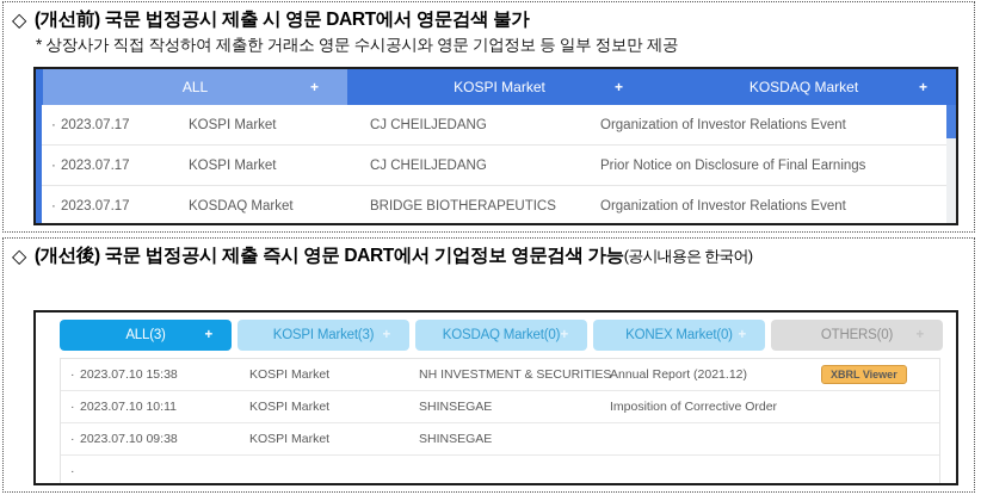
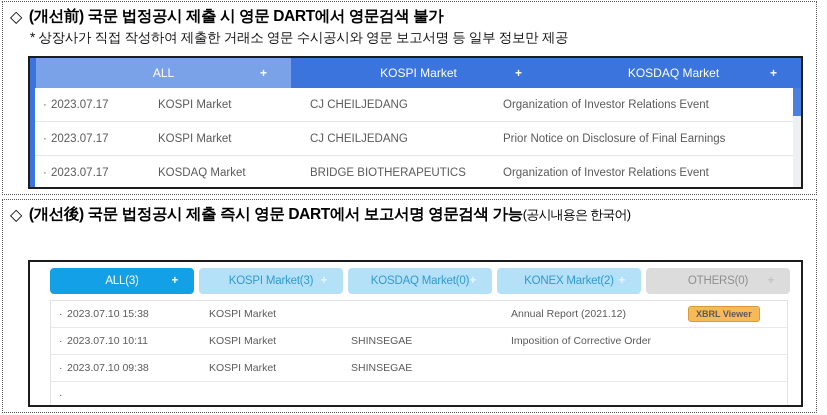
  ◇ (개선前) 국문 법정공시 제출 시 영문 DART에서 영문검색 불가
- * 상장사가 직접 작성하여 제출한 거래소 영문 수시공시와 영문 기업정보 등 일부 정보만 제공
+ * 상장사가 직접 작성하여 제출한 거래소 영문 수시공시와 영문 보고서명 등 일부 정보만 제공
  ALL
  +
  KOSPI Market
  +
  KOSDAQ Market
  +
  ·
  2023.07.17
  KOSPI Market
  CJ CHEILJEDANG
  Organization of Investor Relations Event
  ·
  2023.07.17
  KOSPI Market
  CJ CHEILJEDANG
  Prior Notice on Disclosure of Final Earnings
  ·
  2023.07.17
  KOSDAQ Market
  BRIDGE BIOTHERAPEUTICS
  Organization of Investor Relations Event
- ◇ (개선後) 국문 법정공시 제출 즉시 영문 DART에서 기업정보 영문검색 가능(공시내용은 한국어)
+ ◇ (개선後) 국문 법정공시 제출 즉시 영문 DART에서 보고서명 영문검색 가능(공시내용은 한국어)
  ALL(3)
  +
  KOSPI Market(3)
  +
  KOSDAQ Market(0)
  +
- KONEX Market(0)
+ KONEX Market(2)
  +
  OTHERS(0)
  +
  ·
  2023.07.10 15:38
  KOSPI Market
- NH INVESTMENT & SECURITIES
  Annual Report (2021.12)
  XBRL Viewer
  ·
  2023.07.10 10:11
  KOSPI Market
  SHINSEGAE
  Imposition of Corrective Order
  ·
  2023.07.10 09:38
  KOSPI Market
  SHINSEGAE
  ·
